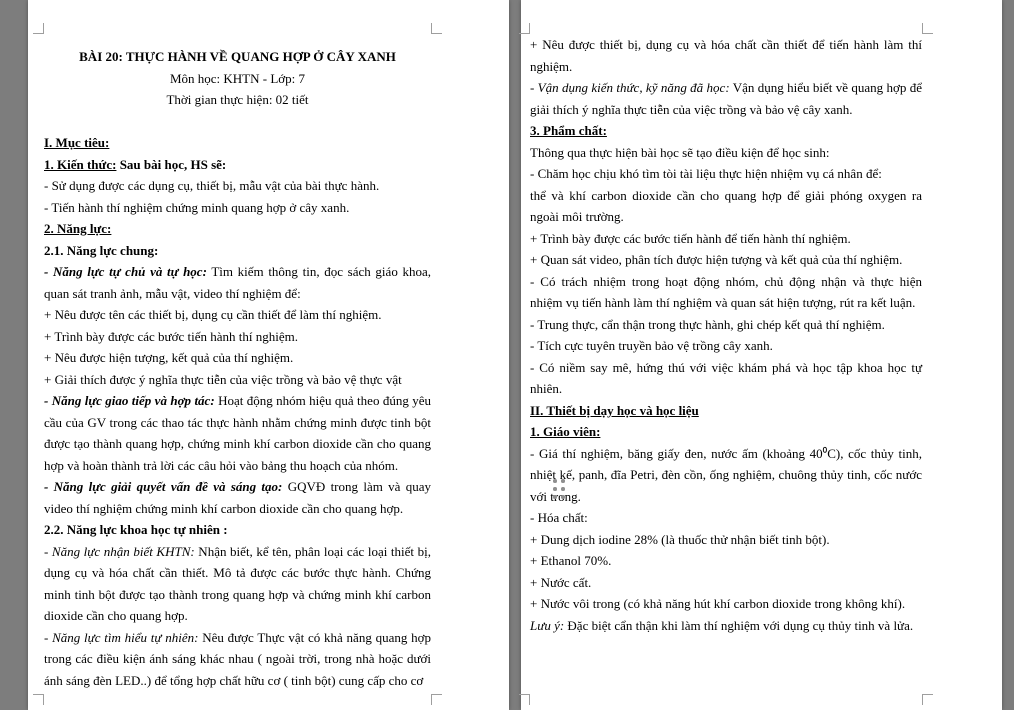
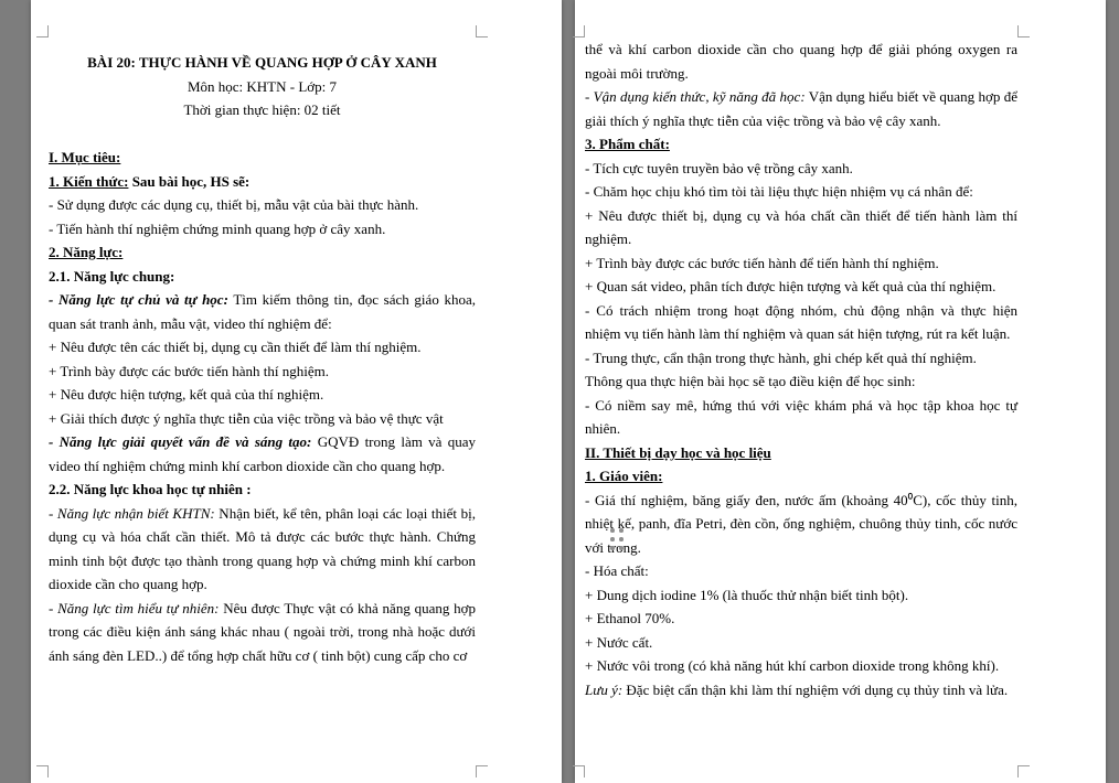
  BÀI 20: THỰC HÀNH VỀ QUANG HỢP Ở CÂY XANH
  Môn học: KHTN - Lớp: 7
  Thời gian thực hiện: 02 tiết
  I. Mục tiêu:
  1. Kiến thức: Sau bài học, HS sẽ:
  - Sử dụng được các dụng cụ, thiết bị, mẫu vật của bài thực hành.
  - Tiến hành thí nghiệm chứng minh quang hợp ở cây xanh.
  2. Năng lực:
  2.1. Năng lực chung:
  - Năng lực tự chủ và tự học: Tìm kiếm thông tin, đọc sách giáo khoa, quan sát tranh ảnh, mẫu vật, video thí nghiệm để:
  + Nêu được tên các thiết bị, dụng cụ cần thiết để làm thí nghiệm.
  + Trình bày được các bước tiến hành thí nghiệm.
  + Nêu được hiện tượng, kết quả của thí nghiệm.
  + Giải thích được ý nghĩa thực tiễn của việc trồng và bảo vệ thực vật
- - Năng lực giao tiếp và hợp tác: Hoạt động nhóm hiệu quả theo đúng yêu cầu của GV trong các thao tác thực hành nhằm chứng minh được tinh bột được tạo thành quang hợp, chứng minh khí carbon dioxide cần cho quang hợp và hoàn thành trả lời các câu hỏi vào bảng thu hoạch của nhóm.
  - Năng lực giải quyết vấn đề và sáng tạo: GQVĐ trong làm và quay video thí nghiệm chứng minh khí carbon dioxide cần cho quang hợp.
  2.2. Năng lực khoa học tự nhiên :
  - Năng lực nhận biết KHTN: Nhận biết, kể tên, phân loại các loại thiết bị, dụng cụ và hóa chất cần thiết. Mô tả được các bước thực hành. Chứng minh tinh bột được tạo thành trong quang hợp và chứng minh khí carbon dioxide cần cho quang hợp.
  - Năng lực tìm hiểu tự nhiên: Nêu được Thực vật có khả năng quang hợp trong các điều kiện ánh sáng khác nhau ( ngoài trời, trong nhà hoặc dưới ánh sáng đèn LED..) để tổng hợp chất hữu cơ ( tinh bột) cung cấp cho cơ
- + Nêu được thiết bị, dụng cụ và hóa chất cần thiết để tiến hành làm thí nghiệm.
+ thể và khí carbon dioxide cần cho quang hợp để giải phóng oxygen ra ngoài môi trường.
  - Vận dụng kiến thức, kỹ năng đã học: Vận dụng hiểu biết về quang hợp để giải thích ý nghĩa thực tiễn của việc trồng và bảo vệ cây xanh.
  3. Phẩm chất:
- Thông qua thực hiện bài học sẽ tạo điều kiện để học sinh:
+ - Tích cực tuyên truyền bảo vệ trồng cây xanh.
  - Chăm học chịu khó tìm tòi tài liệu thực hiện nhiệm vụ cá nhân để:
- thể và khí carbon dioxide cần cho quang hợp để giải phóng oxygen ra ngoài môi trường.
+ + Nêu được thiết bị, dụng cụ và hóa chất cần thiết để tiến hành làm thí nghiệm.
  + Trình bày được các bước tiến hành để tiến hành thí nghiệm.
  + Quan sát video, phân tích được hiện tượng và kết quả của thí nghiệm.
  - Có trách nhiệm trong hoạt động nhóm, chủ động nhận và thực hiện nhiệm vụ tiến hành làm thí nghiệm và quan sát hiện tượng, rút ra kết luận.
  - Trung thực, cẩn thận trong thực hành, ghi chép kết quả thí nghiệm.
- - Tích cực tuyên truyền bảo vệ trồng cây xanh.
+ Thông qua thực hiện bài học sẽ tạo điều kiện để học sinh:
  - Có niềm say mê, hứng thú với việc khám phá và học tập khoa học tự nhiên.
  II. Thiết bị dạy học và học liệu
  1. Giáo viên:
  - Giá thí nghiệm, băng giấy đen, nước ấm (khoảng 40⁰C), cốc thủy tinh, nhiệt kế, panh, đĩa Petri, đèn cồn, ống nghiệm, chuông thủy tinh, cốc nước vớing.
  - Hóa chất:
- + Dung dịch iodine 28% (là thuốc thử nhận biết tinh bột).
+ + Dung dịch iodine 1% (là thuốc thử nhận biết tinh bột).
  + Ethanol 70%.
  + Nước cất.
  + Nước vôi trong (có khả năng hút khí carbon dioxide trong không khí).
  Lưu ý: Đặc biệt cẩn thận khi làm thí nghiệm với dụng cụ thủy tinh và lửa.
